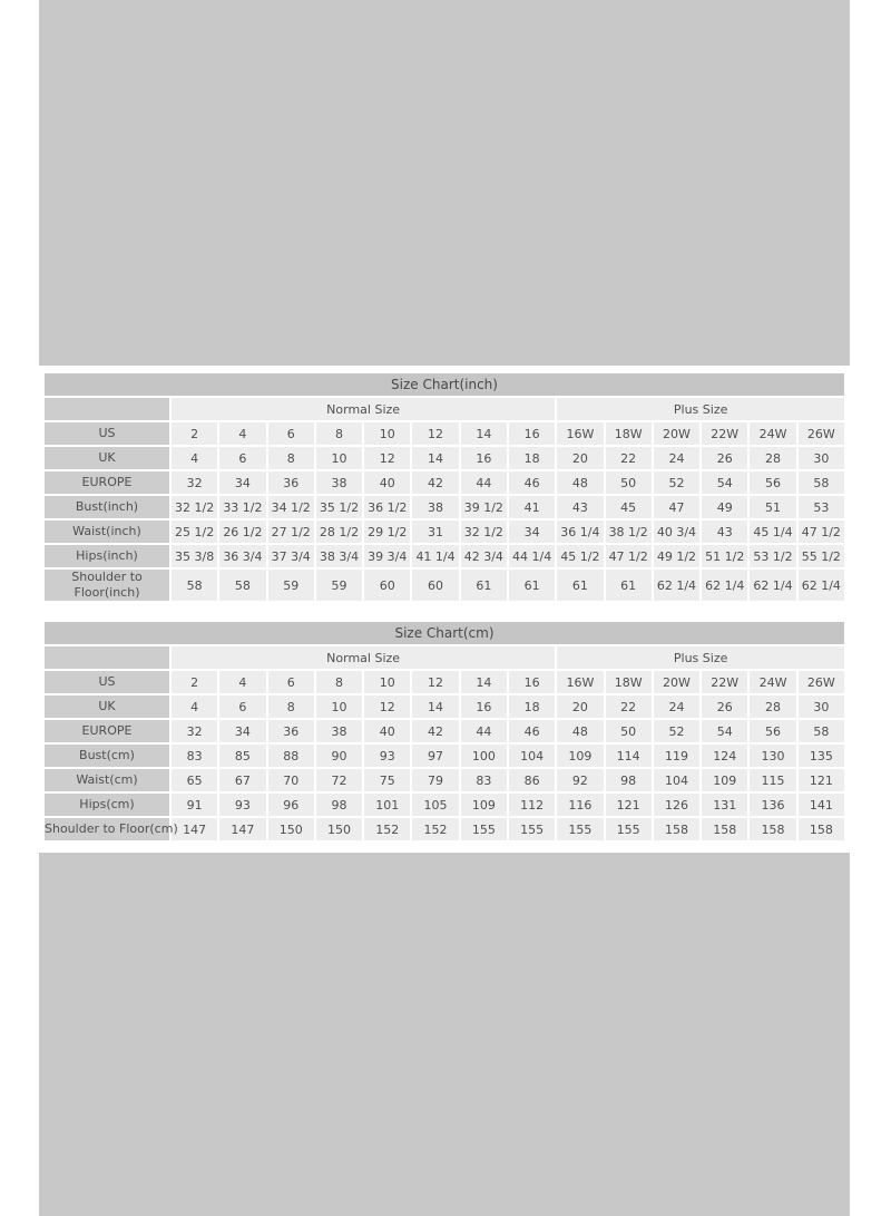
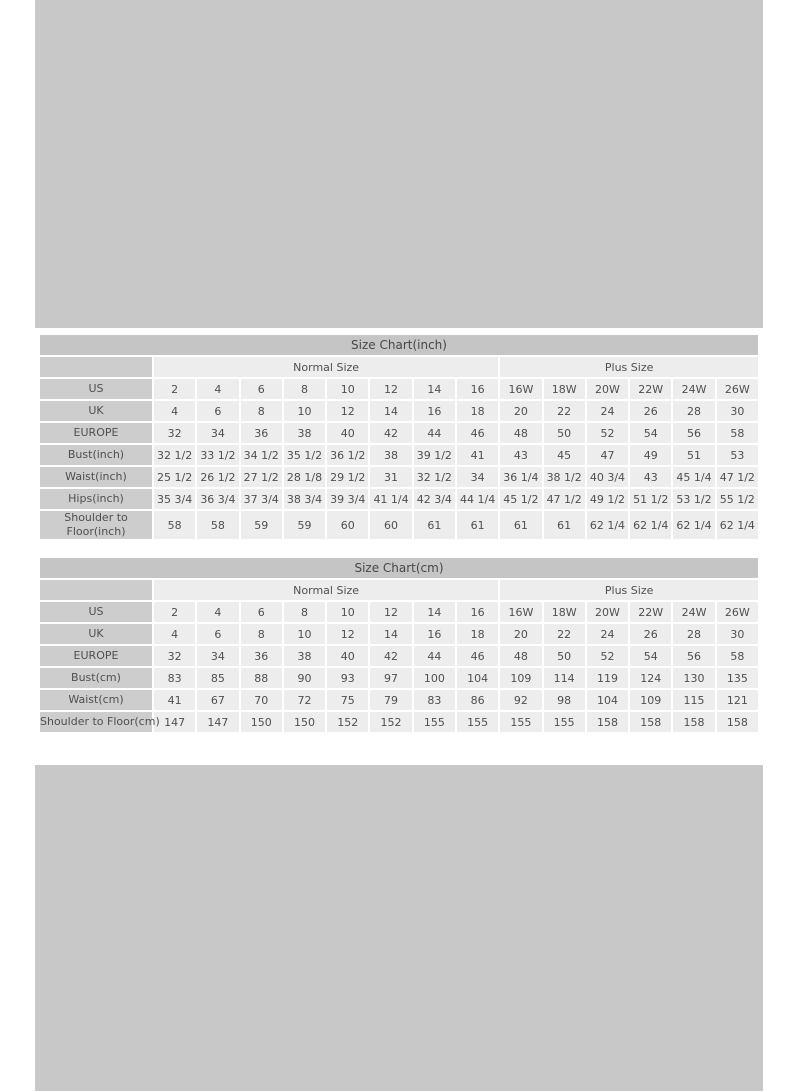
  Size Chart(inch)
  	Normal Size	Plus Size
  US	2	4	6	8	10	12	14	16	16W	18W	20W	22W	24W	26W
  UK	4	6	8	10	12	14	16	18	20	22	24	26	28	30
  EUROPE	32	34	36	38	40	42	44	46	48	50	52	54	56	58
  Bust(inch)	32 1/2	33 1/2	34 1/2	35 1/2	36 1/2	38	39 1/2	41	43	45	47	49	51	53
- Waist(inch)	25 1/2	26 1/2	27 1/2	28 1/2	29 1/2	31	32 1/2	34	36 1/4	38 1/2	40 3/4	43	45 1/4	47 1/2
+ Waist(inch)	25 1/2	26 1/2	27 1/2	28 1/8	29 1/2	31	32 1/2	34	36 1/4	38 1/2	40 3/4	43	45 1/4	47 1/2
- Hips(inch)	35 3/8	36 3/4	37 3/4	38 3/4	39 3/4	41 1/4	42 3/4	44 1/4	45 1/2	47 1/2	49 1/2	51 1/2	53 1/2	55 1/2
+ Hips(inch)	35 3/4	36 3/4	37 3/4	38 3/4	39 3/4	41 1/4	42 3/4	44 1/4	45 1/2	47 1/2	49 1/2	51 1/2	53 1/2	55 1/2
  Shoulder toFloor(inch)	58	58	59	59	60	60	61	61	61	61	62 1/4	62 1/4	62 1/4	62 1/4
  Size Chart(cm)
  	Normal Size	Plus Size
  US	2	4	6	8	10	12	14	16	16W	18W	20W	22W	24W	26W
  UK	4	6	8	10	12	14	16	18	20	22	24	26	28	30
  EUROPE	32	34	36	38	40	42	44	46	48	50	52	54	56	58
  Bust(cm)	83	85	88	90	93	97	100	104	109	114	119	124	130	135
- Waist(cm)	65	67	70	72	75	79	83	86	92	98	104	109	115	121
+ Waist(cm)	41	67	70	72	75	79	83	86	92	98	104	109	115	121
- Hips(cm)	91	93	96	98	101	105	109	112	116	121	126	131	136	141
  Shoulder to Floor(cm)	147	147	150	150	152	152	155	155	155	155	158	158	158	158
